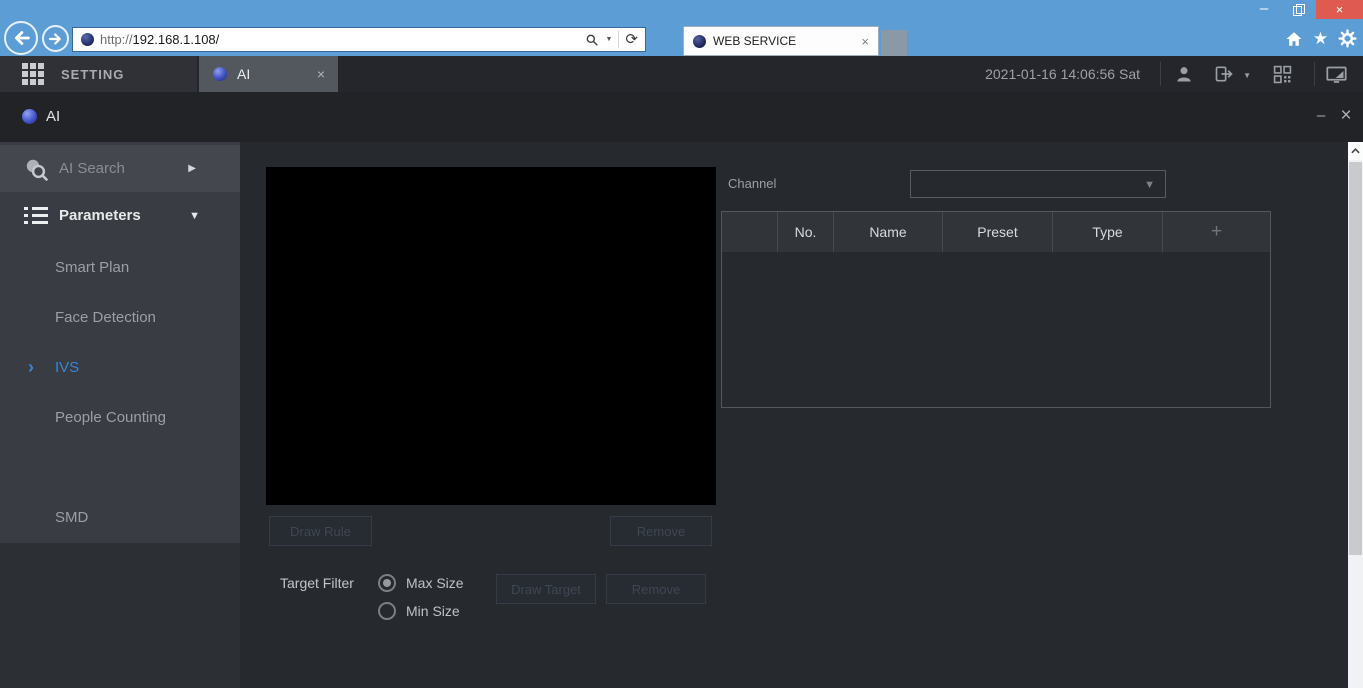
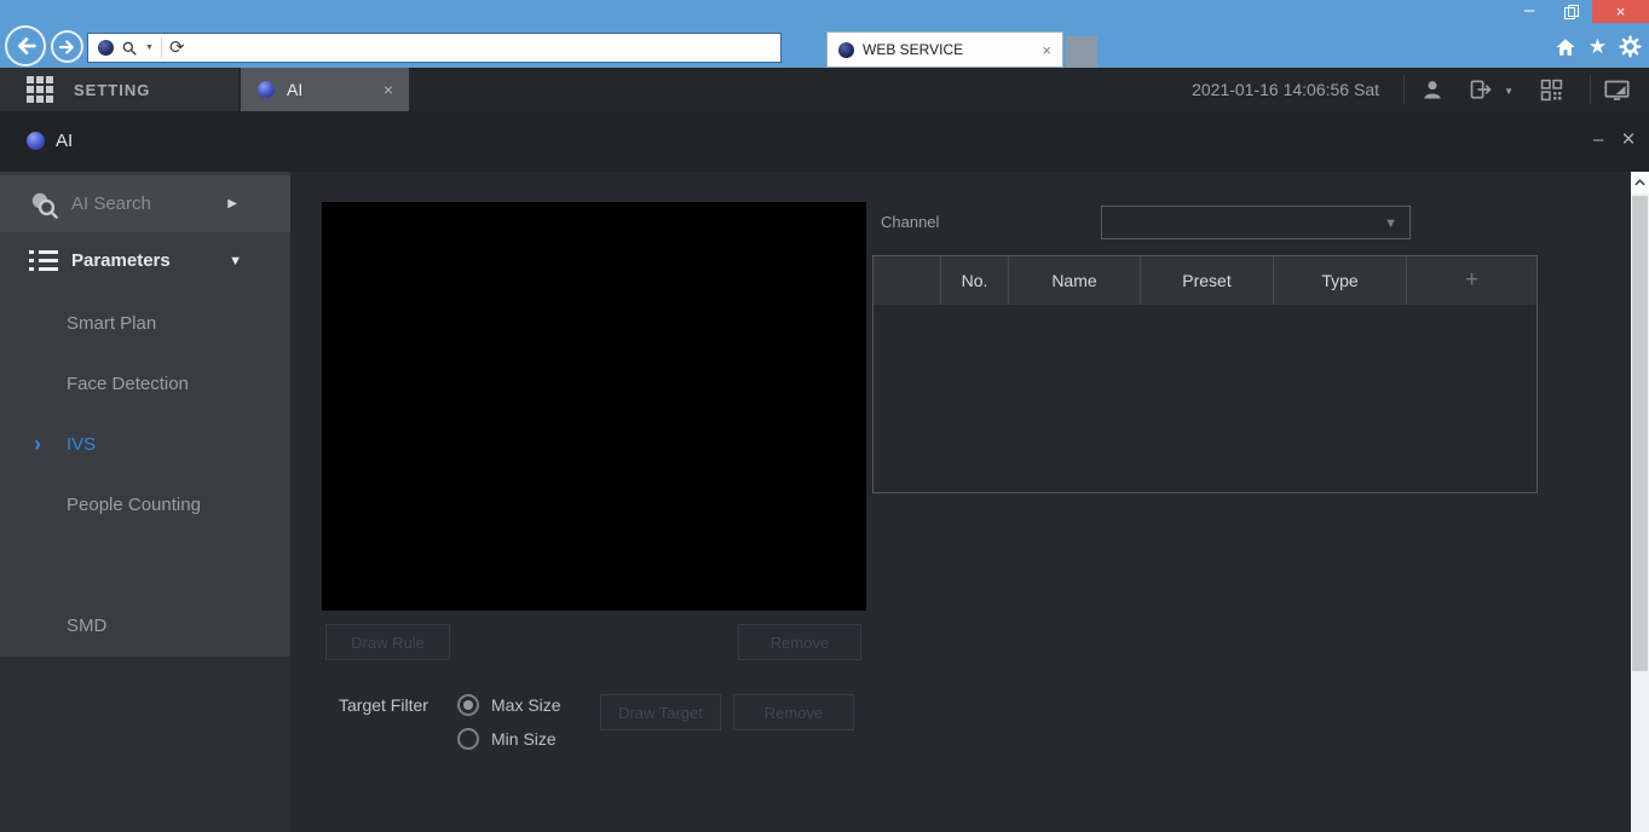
  –
  ×
- http://192.168.1.108/
  ⟳
  WEB SERVICE
  ×
  ★
  SETTING
  AI
  ×
  2021-01-16 14:06:56 Sat
  ▼
  AI
  –
  ×
  AI Search
  ▶
  Parameters
  ▼
  Smart Plan
  Face Detection
  ›
  IVS
  People Counting
  SMD
  Channel
  ▼
  No.
  Name
  Preset
  Type
  +
  Draw Rule
  Remove
  Target Filter
  Max Size
  Min Size
  Draw Target
  Remove
